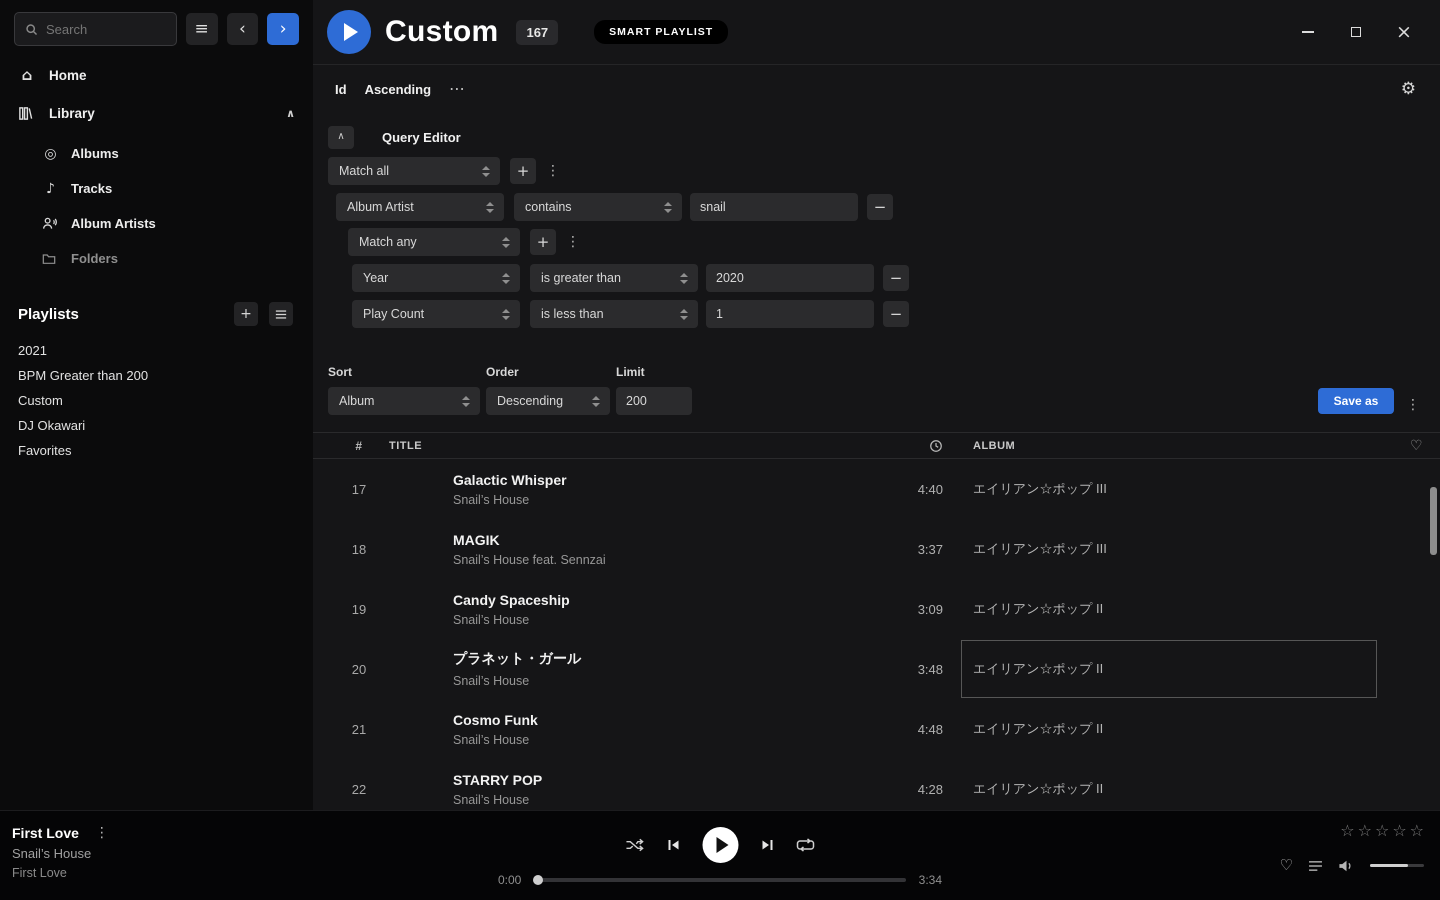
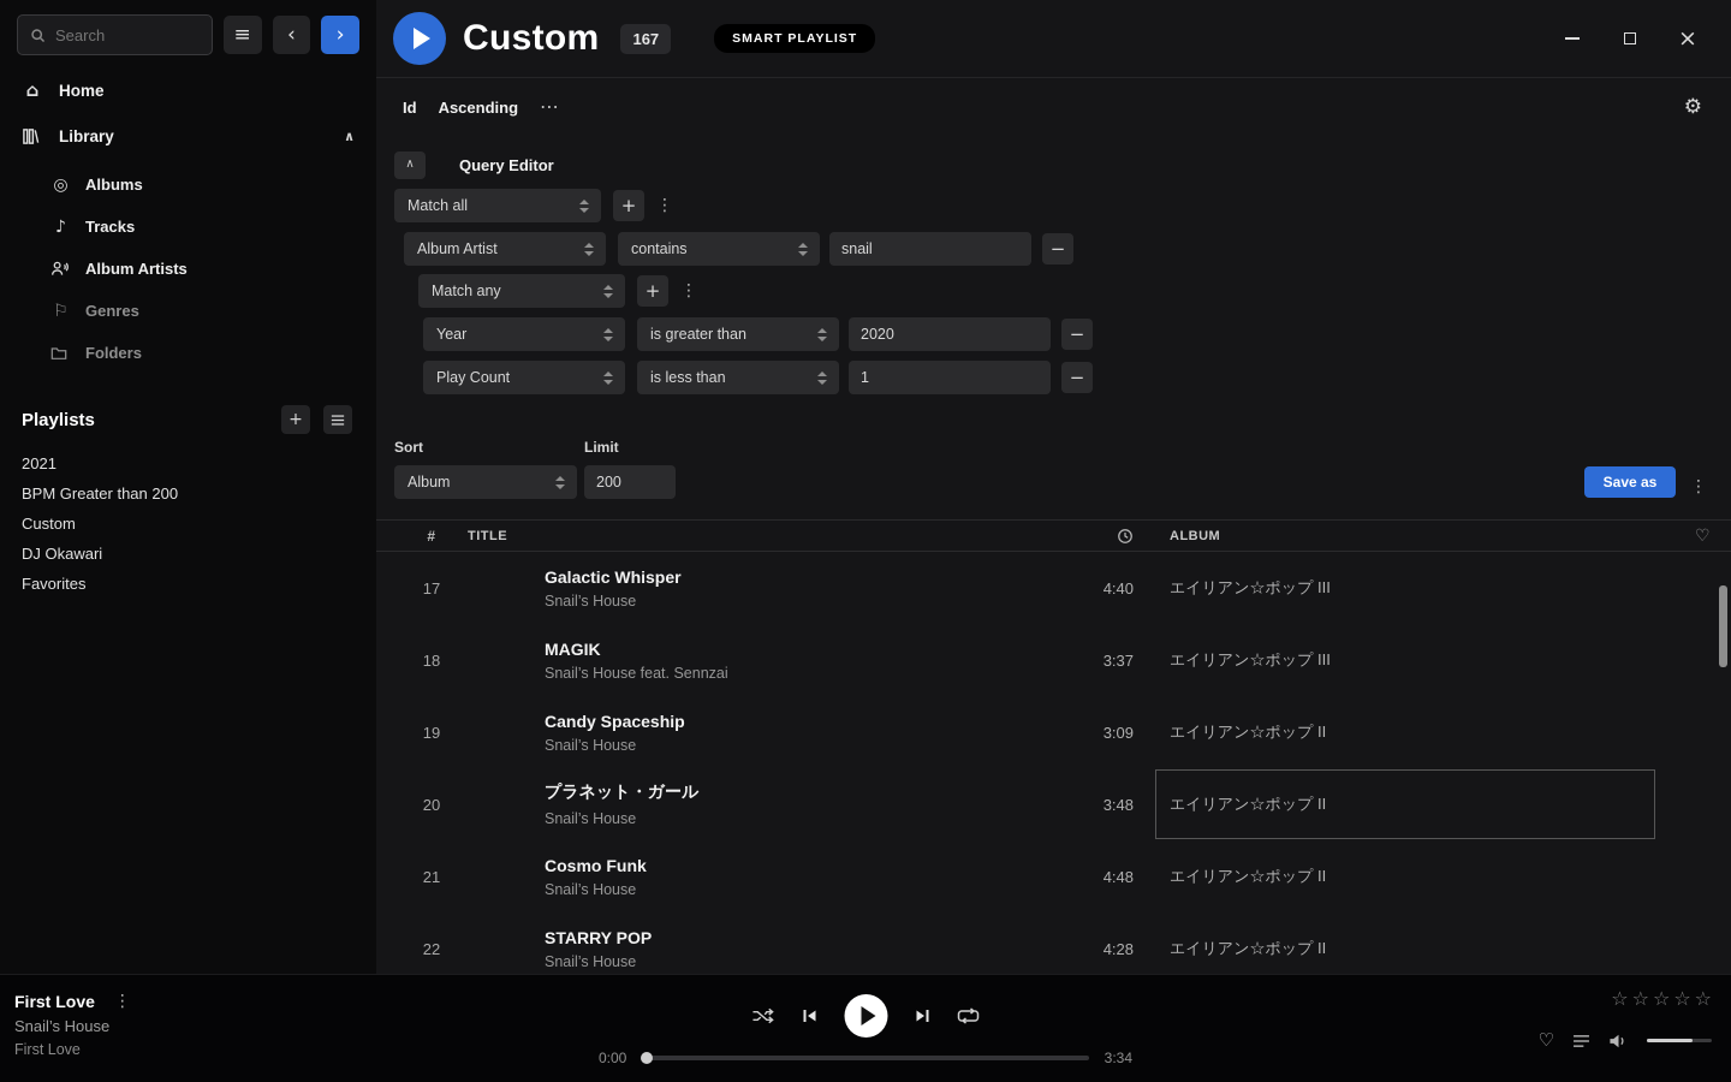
  Search
  ≡
  ‹
  ›
  ⌂
  Home
  Library
  ∧
  ◎
  Albums
  ♪
  Tracks
  Album Artists
+ ⚐
+ Genres
  Folders
  Playlists
  +
  2021
  BPM Greater than 200
  Custom
  DJ Okawari
  Favorites
  Custom
  167
  SMART PLAYLIST
  ×
  Id
  Ascending
  ⋯
  ⚙
  ∧
  Query Editor
  Match all
  +
  ⋮
  Album Artist
  contains
  snail
  −
  Match any
  +
  ⋮
  Year
  is greater than
  2020
  −
  Play Count
  is less than
  1
  −
  Sort
  Album
- Order
- Descending
  Limit
  200
  Save as
  ⋮
  #
  TITLE
  ALBUM
  ♡
  17
  Galactic Whisper
  Snail’s House
  4:40
  エイリアン☆ポップ III
  18
  MAGIK
  Snail’s House feat. Sennzai
  3:37
  エイリアン☆ポップ III
  19
  Candy Spaceship
  Snail’s House
  3:09
  エイリアン☆ポップ II
  20
  プラネット・ガール
  Snail’s House
  3:48
  エイリアン☆ポップ II
  21
  Cosmo Funk
  Snail’s House
  4:48
  エイリアン☆ポップ II
  22
  STARRY POP
  Snail’s House
  4:28
  エイリアン☆ポップ II
  First Love
  ⋮
  Snail’s House
  First Love
  0:00
  3:34
  ☆
  ☆
  ☆
  ☆
  ☆
  ♡
